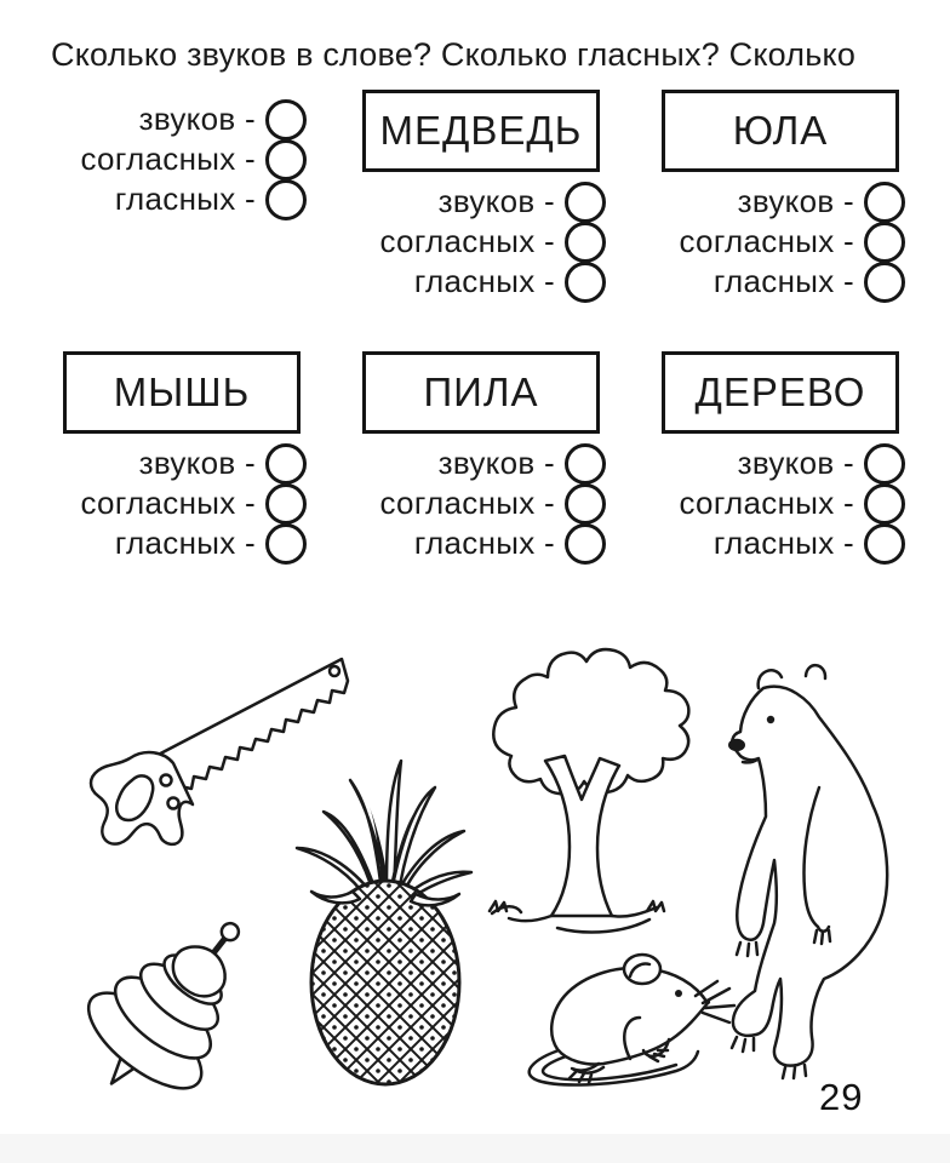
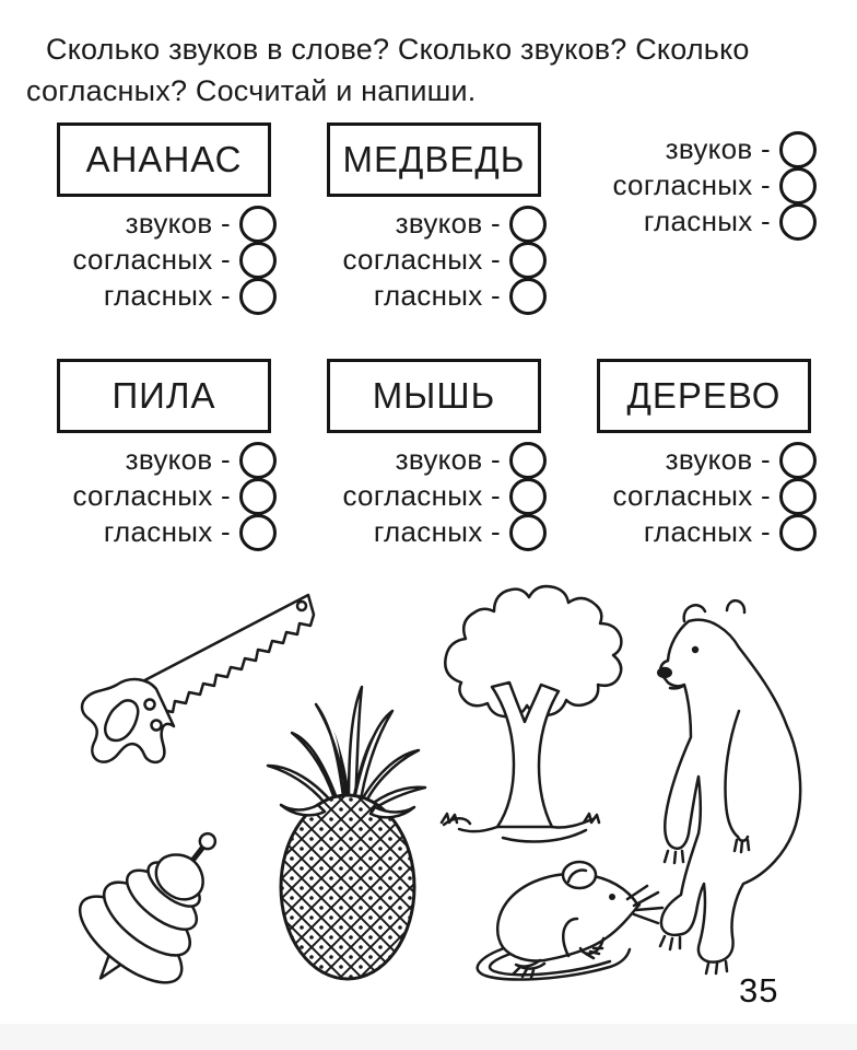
- Сколько звуков в слове? Сколько гласных? Сколько
+ Сколько звуков в слове? Сколько звуков? Сколько
+ согласных? Сосчитай и напиши.
+ АНАНАС
  звуков -
  согласных -
  гласных -
  МЕДВЕДЬ
  звуков -
  согласных -
  гласных -
- ЮЛА
  звуков -
  согласных -
  гласных -
- МЫШЬ
+ ПИЛА
  звуков -
  согласных -
  гласных -
- ПИЛА
+ МЫШЬ
  звуков -
  согласных -
  гласных -
  ДЕРЕВО
  звуков -
  согласных -
  гласных -
- 29
+ 35
